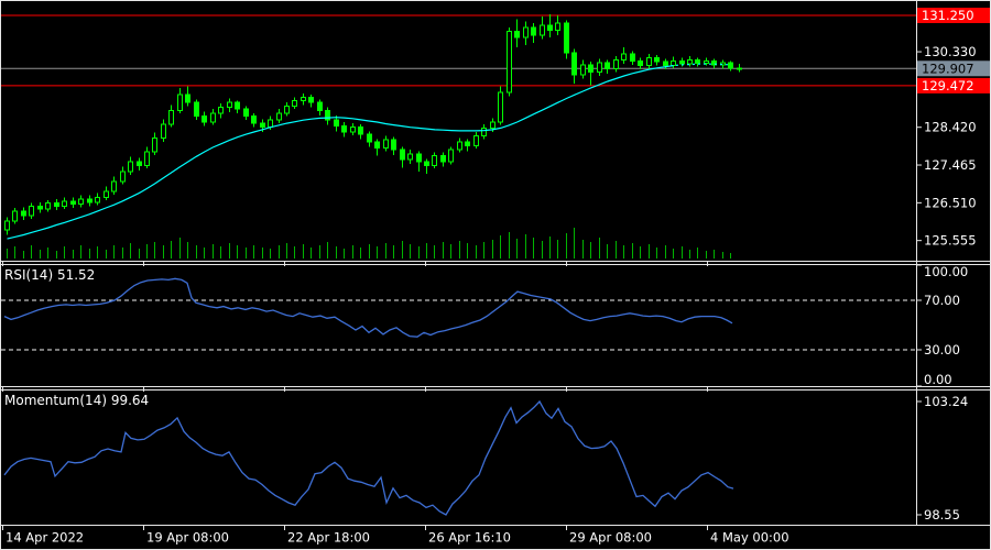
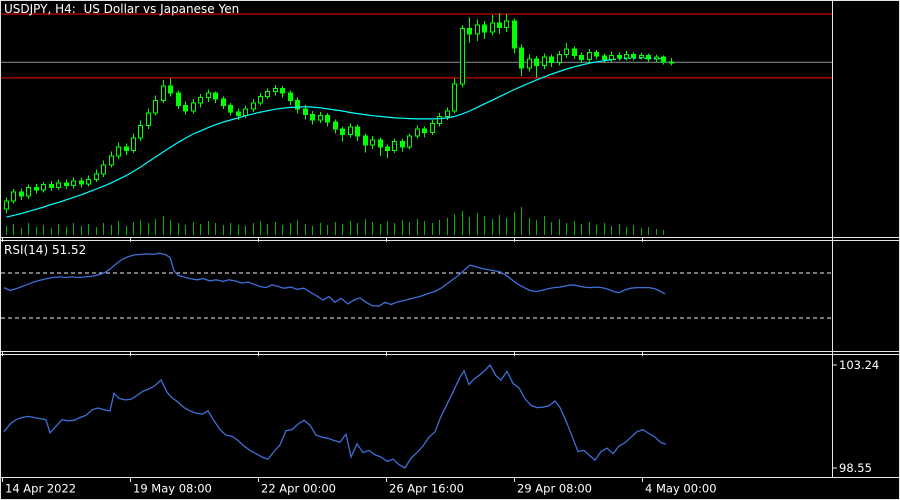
- 130.330
- 128.420
- 127.465
- 126.510
- 125.555
- 131.250
- 129.907
- 129.472
- 100.00
- 70.00
- 30.00
- 0.00
  103.24
  98.55
  14 Apr 2022
- 19 Apr 08:00
+ 19 May 08:00
- 22 Apr 18:00
+ 22 Apr 00:00
- 26 Apr 16:10
+ 26 Apr 16:00
  29 Apr 08:00
  4 May 00:00
+ USDJPY, H4: US Dollar vs Japanese Yen
  RSI(14) 51.52
- Momentum(14) 99.64
